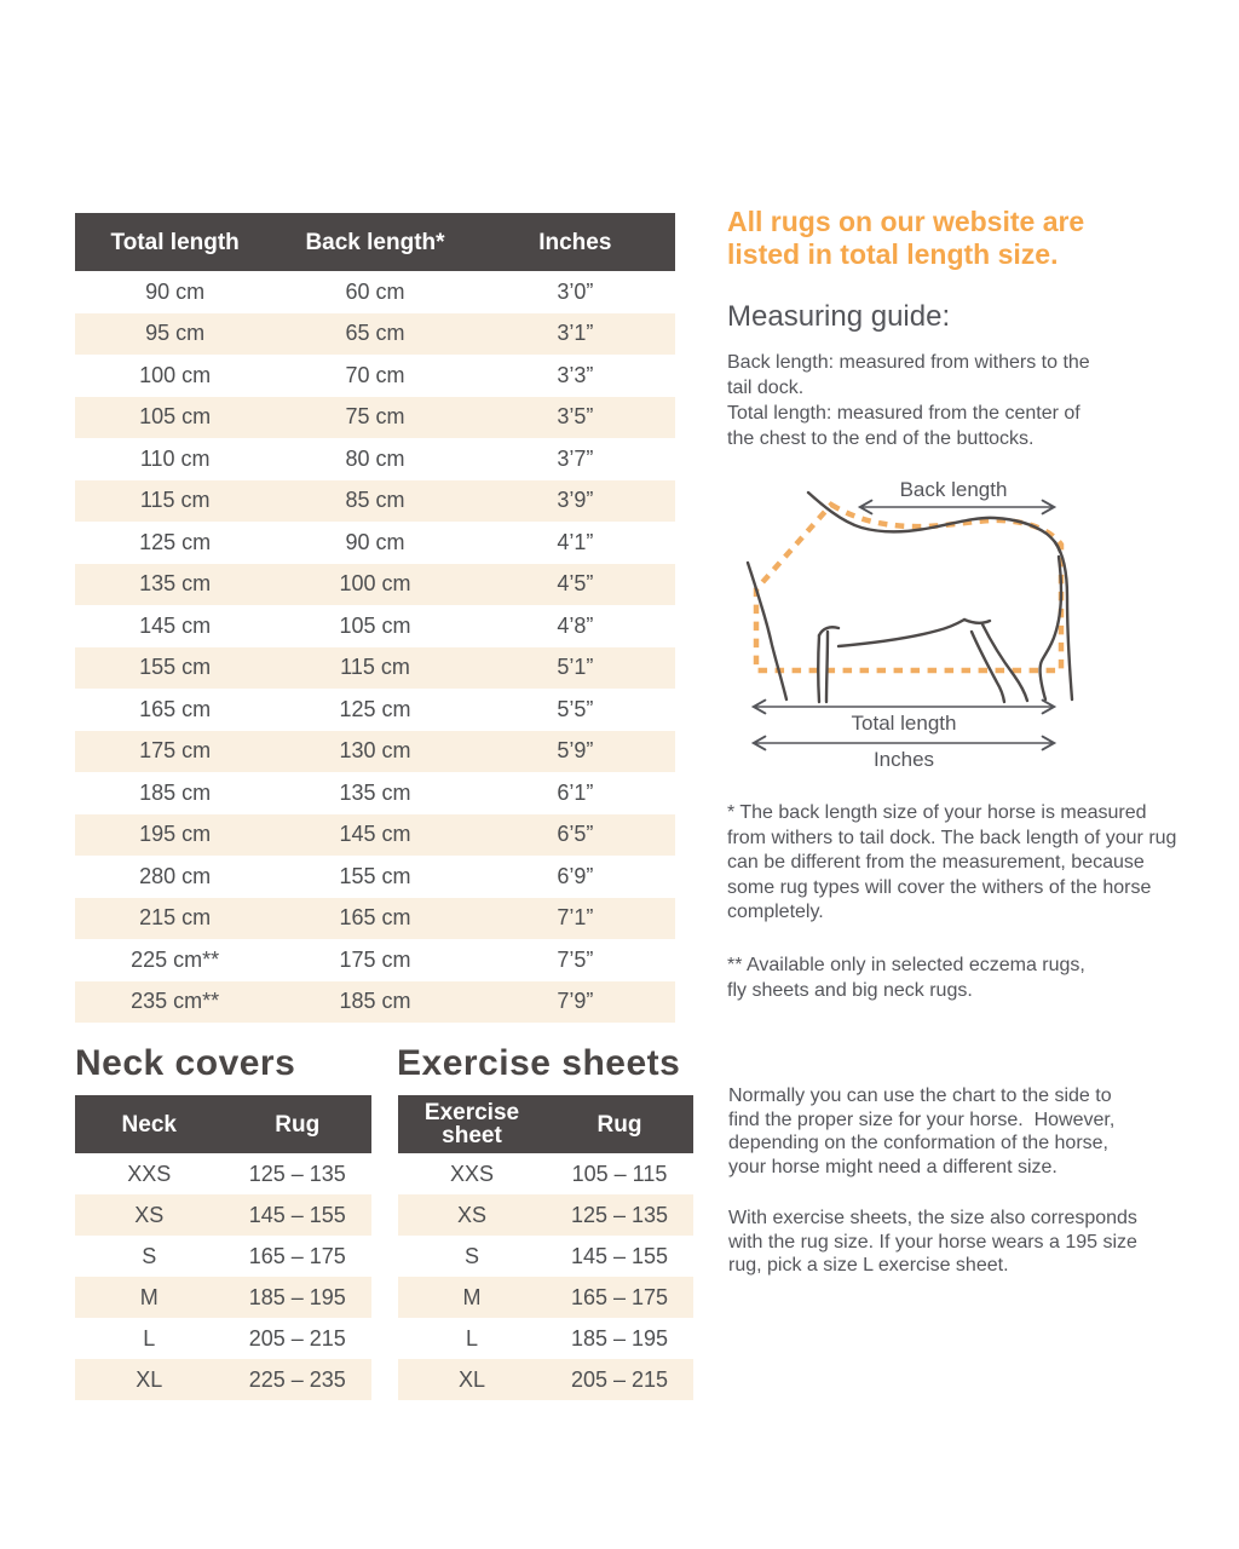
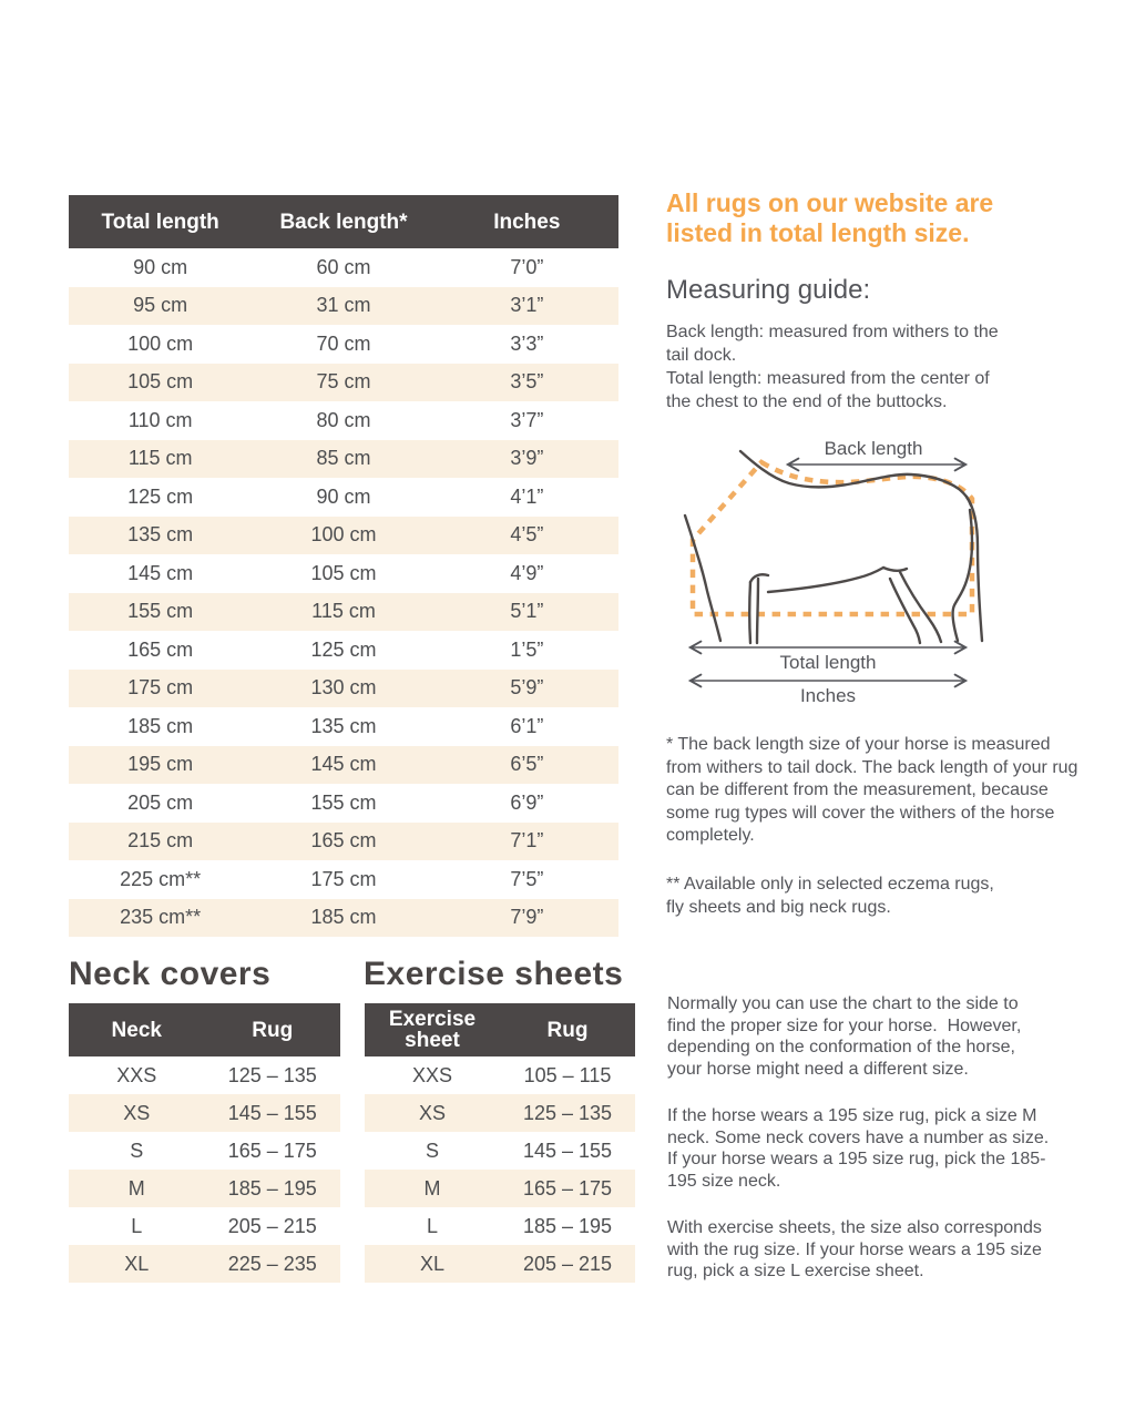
  Total length
  Back length*
  Inches
  90 cm
  60 cm
- 3’0”
+ 7’0”
  95 cm
- 65 cm
+ 31 cm
  3’1”
  100 cm
  70 cm
  3’3”
  105 cm
  75 cm
  3’5”
  110 cm
  80 cm
  3’7”
  115 cm
  85 cm
  3’9”
  125 cm
  90 cm
  4’1”
  135 cm
  100 cm
  4’5”
  145 cm
  105 cm
- 4’8”
+ 4’9”
  155 cm
  115 cm
  5’1”
  165 cm
  125 cm
- 5’5”
+ 1’5”
  175 cm
  130 cm
  5’9”
  185 cm
  135 cm
  6’1”
  195 cm
  145 cm
  6’5”
- 280 cm
+ 205 cm
  155 cm
  6’9”
  215 cm
  165 cm
  7’1”
  225 cm**
  175 cm
  7’5”
  235 cm**
  185 cm
  7’9”
  All rugs on our website are
  listed in total length size.
  Measuring guide:
  Back length: measured from withers to the
  tail dock.
  Total length: measured from the center of
  the chest to the end of the buttocks.
  Back length
  Total length
  Inches
  * The back length size of your horse is measured
  from withers to tail dock. The back length of your rug
  can be different from the measurement, because
  some rug types will cover the withers of the horse
  completely.
  ** Available only in selected eczema rugs,
  fly sheets and big neck rugs.
  Neck covers
  Neck
  Rug
  XXS
  125 – 135
  XS
  145 – 155
  S
  165 – 175
  M
  185 – 195
  L
  205 – 215
  XL
  225 – 235
  Exercise sheets
  Exercise
  sheet
  Rug
  XXS
  105 – 115
  XS
  125 – 135
  S
  145 – 155
  M
  165 – 175
  L
  185 – 195
  XL
  205 – 215
  Normally you can use the chart to the side to
  find the proper size for your horse. However,
  depending on the conformation of the horse,
  your horse might need a different size.
+ If the horse wears a 195 size rug, pick a size M
+ neck. Some neck covers have a number as size.
+ If your horse wears a 195 size rug, pick the 185-
+ 195 size neck.
  With exercise sheets, the size also corresponds
  with the rug size. If your horse wears a 195 size
  rug, pick a size L exercise sheet.
